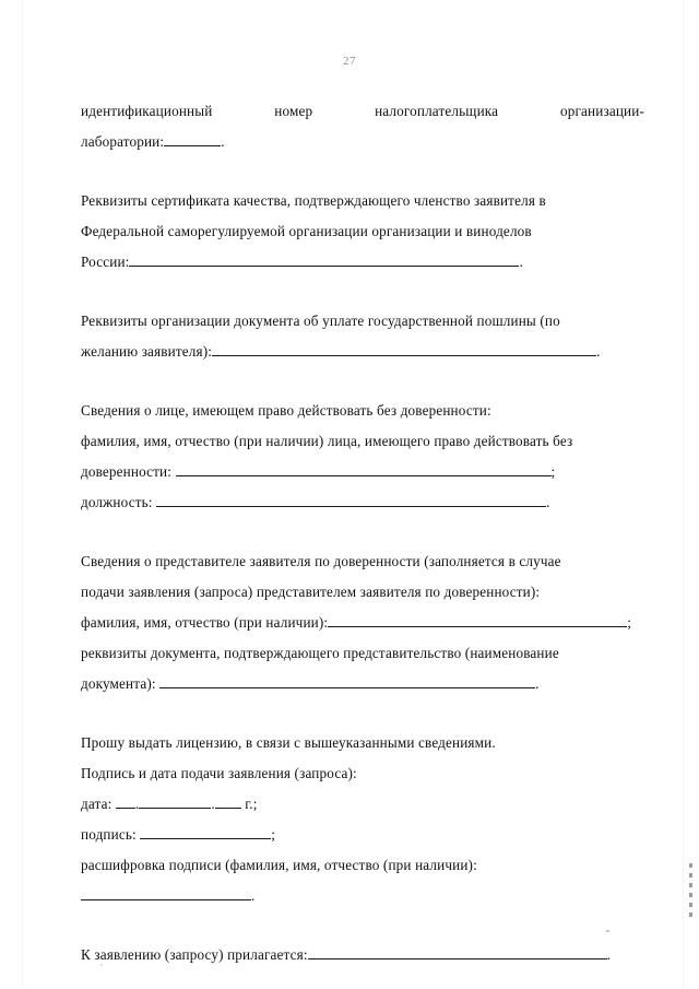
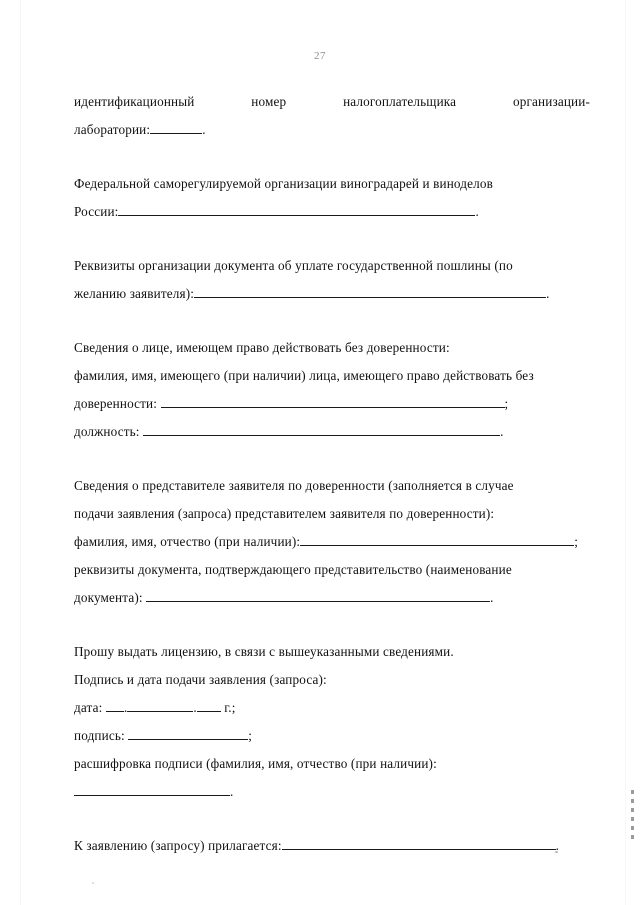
  27
  идентификационный
  номер
  налогоплательщика
  организации-
  лаборатории: .
- Реквизиты сертификата качества, подтверждающего членство заявителя в
- Федеральной саморегулируемой организации организации и виноделов
+ Федеральной саморегулируемой организации виноградарей и виноделов
  России: .
  Реквизиты организации документа об уплате государственной пошлины (по
  желанию заявителя): .
  Сведения о лице, имеющем право действовать без доверенности:
- фамилия, имя, отчество (при наличии) лица, имеющего право действовать без
+ фамилия, имя, имеющего (при наличии) лица, имеющего право действовать без
  доверенности: ;
  должность: .
  Сведения о представителе заявителя по доверенности (заполняется в случае
  подачи заявления (запроса) представителем заявителя по доверенности):
  фамилия, имя, отчество (при наличии): ;
  реквизиты документа, подтверждающего представительство (наименование
  документа): .
  Прошу выдать лицензию, в связи с вышеуказанными сведениями.
  Подпись и дата подачи заявления (запроса):
  дата: . . г.;
  подпись: ;
  расшифровка подписи (фамилия, имя, отчество (при наличии): .
  К заявлению (запросу) прилагается: .
